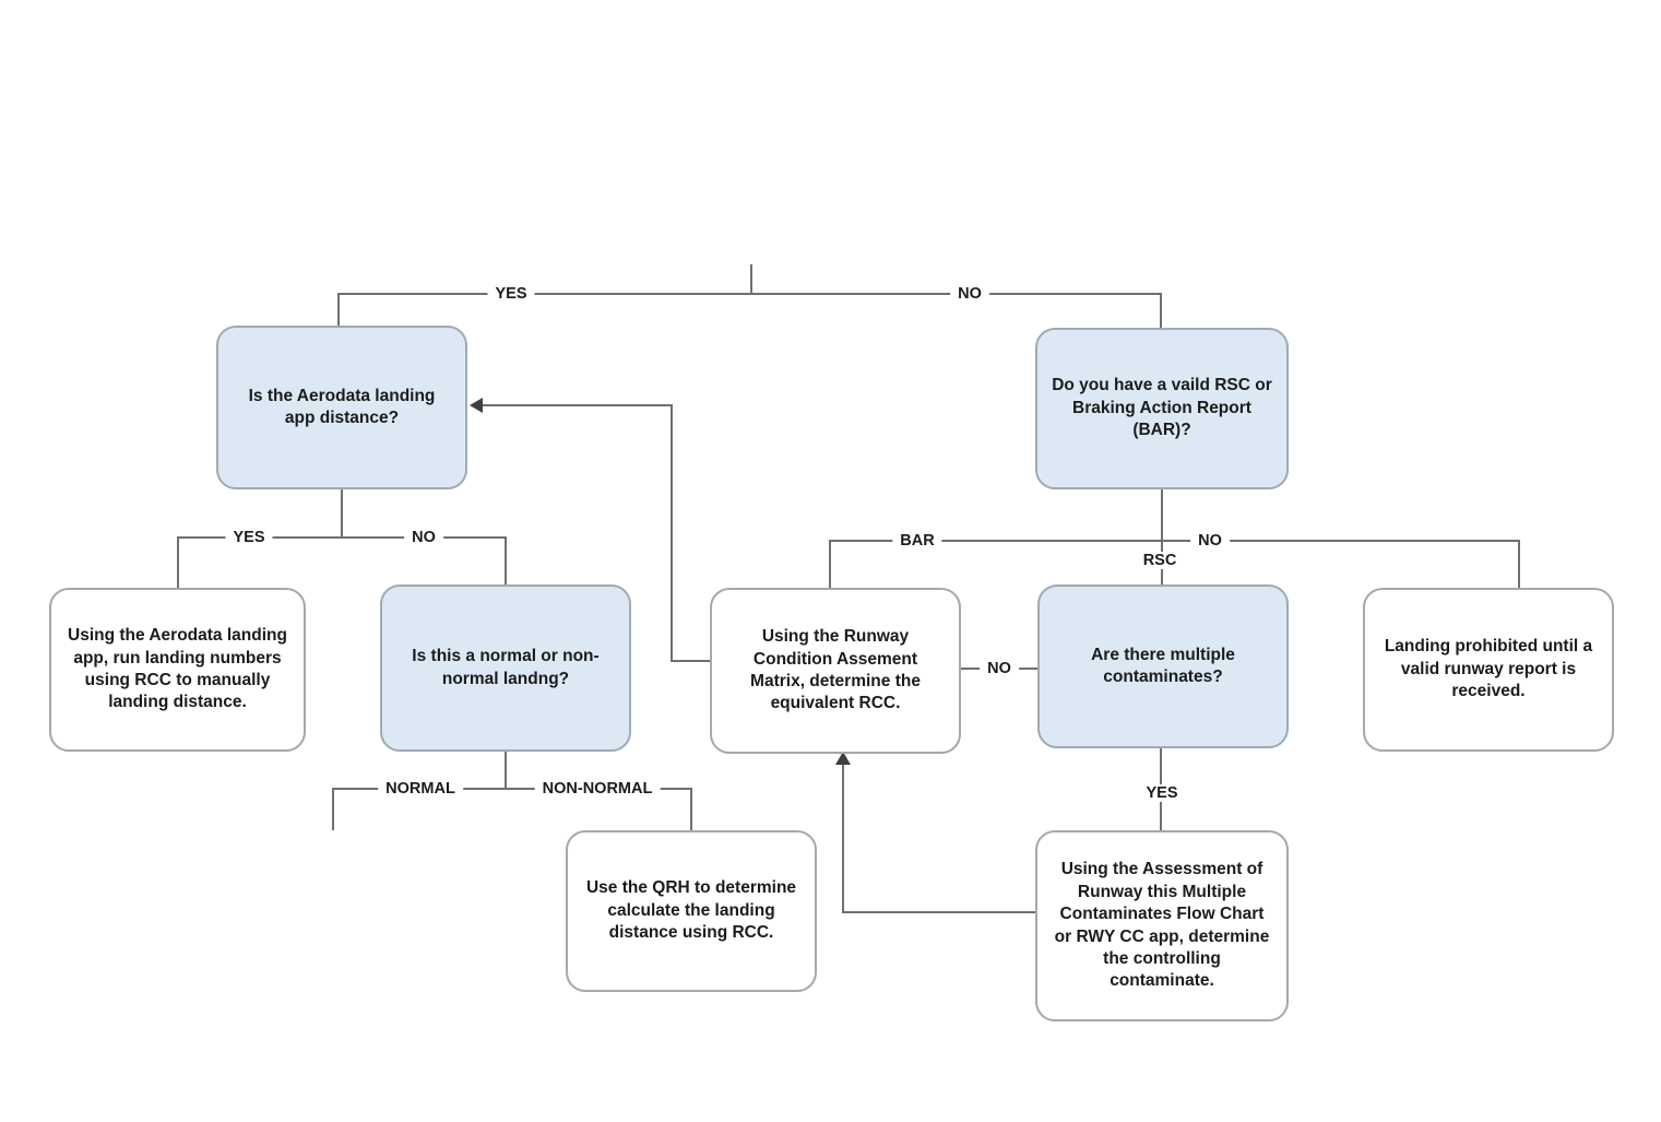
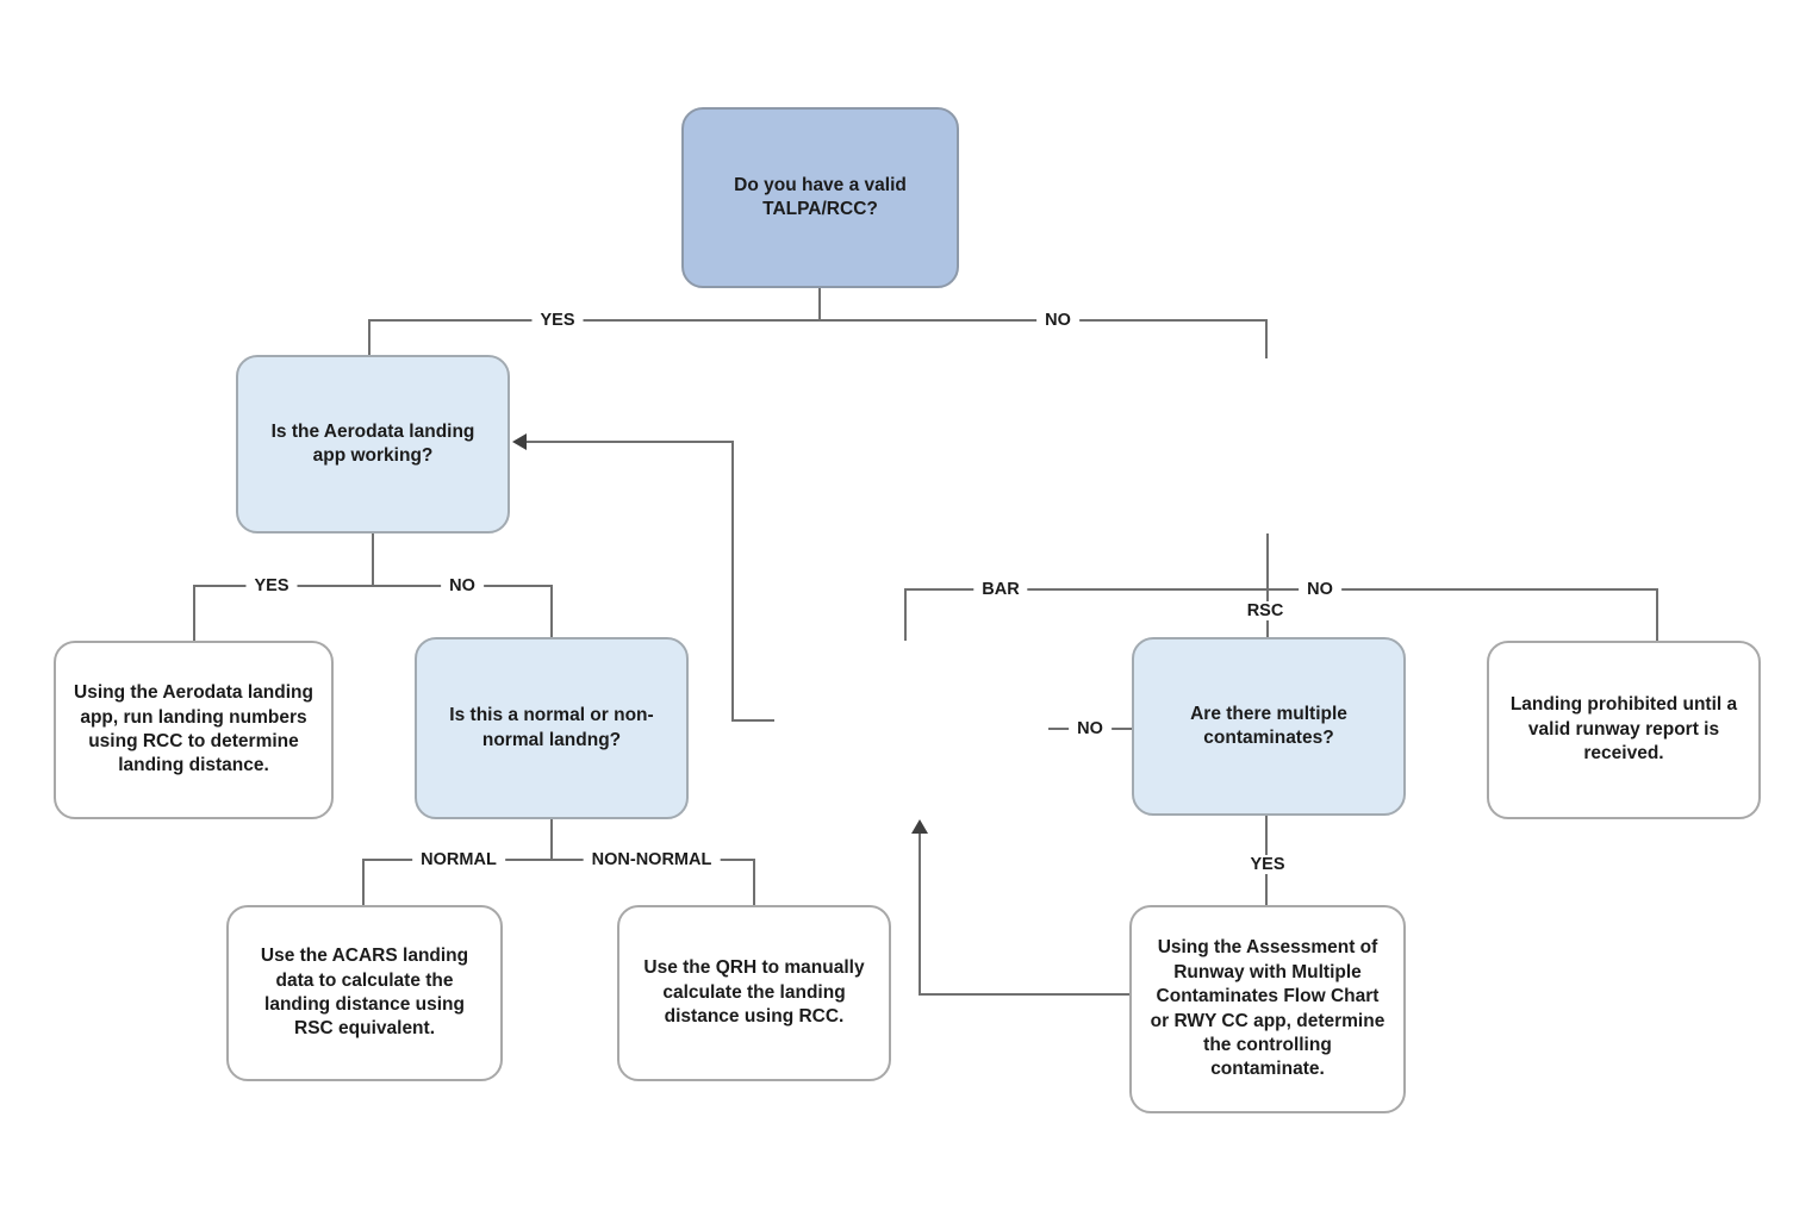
  YES
  NO
  YES
  NO
  BAR
  RSC
  NO
  NORMAL
  NON-NORMAL
  NO
  YES
+ Do you have a valid TALPA/RCC?
- Is the Aerodata landing app distance?
+ Is the Aerodata landing app working?
- Do you have a vaild RSC or Braking Action Report (BAR)?
- Using the Aerodata landing app, run landing numbers using RCC to manually landing distance.
+ Using the Aerodata landing app, run landing numbers using RCC to determine landing distance.
  Is this a normal or non-normal landng?
- Using the Runway Condition Assement Matrix, determine the equivalent RCC.
  Are there multiple contaminates?
  Landing prohibited until a valid runway report is received.
+ Use the ACARS landing data to calculate the landing distance using RSC equivalent.
- Use the QRH to determine calculate the landing distance using RCC.
+ Use the QRH to manually calculate the landing distance using RCC.
- Using the Assessment of Runway this Multiple Contaminates Flow Chart or RWY CC app, determine the controlling contaminate.
+ Using the Assessment of Runway with Multiple Contaminates Flow Chart or RWY CC app, determine the controlling contaminate.
